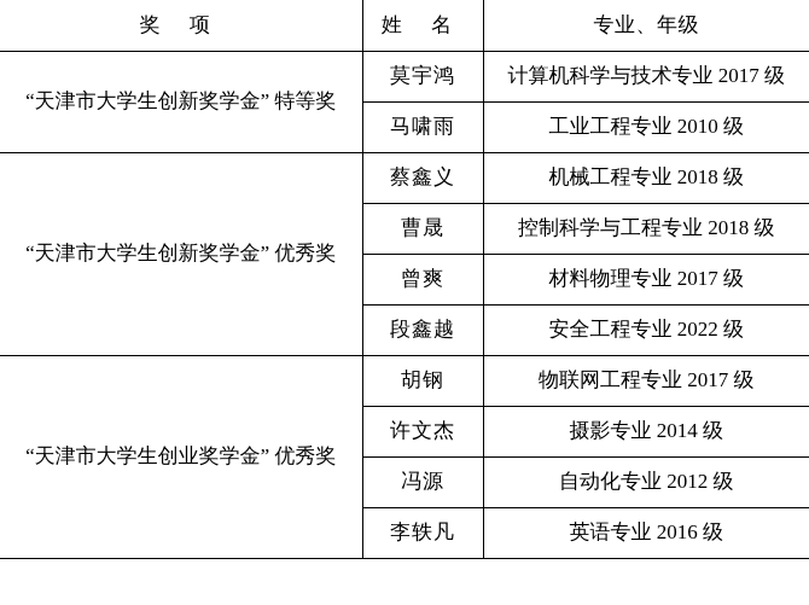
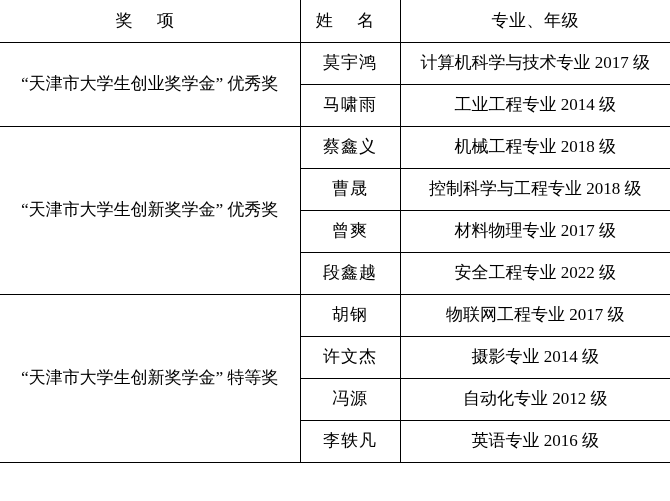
  奖 项	姓 名	专业、年级
- “天津市大学生创新奖学金” 特等奖	莫宇鸿	计算机科学与技术专业 2017 级
+ “天津市大学生创业奖学金” 优秀奖	莫宇鸿	计算机科学与技术专业 2017 级
- 马啸雨	工业工程专业 2010 级
+ 马啸雨	工业工程专业 2014 级
  “天津市大学生创新奖学金” 优秀奖	蔡鑫义	机械工程专业 2018 级
  曹晟	控制科学与工程专业 2018 级
  曾爽	材料物理专业 2017 级
  段鑫越	安全工程专业 2022 级
- “天津市大学生创业奖学金” 优秀奖	胡钢	物联网工程专业 2017 级
+ “天津市大学生创新奖学金” 特等奖	胡钢	物联网工程专业 2017 级
  许文杰	摄影专业 2014 级
  冯源	自动化专业 2012 级
  李轶凡	英语专业 2016 级
